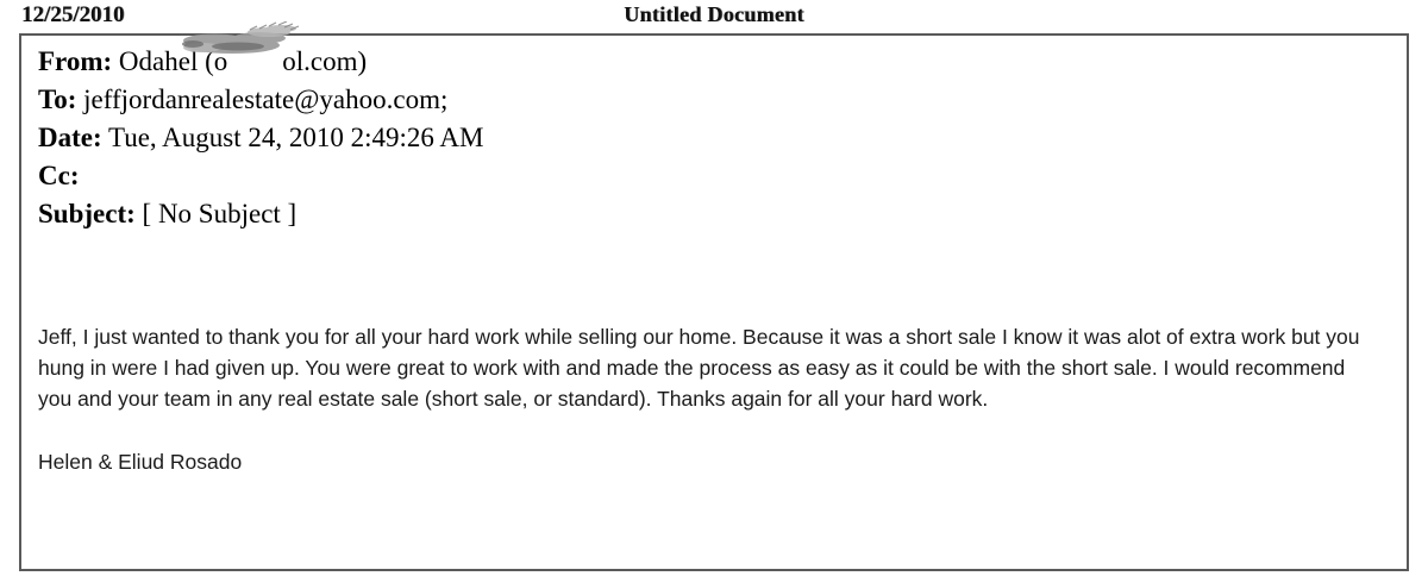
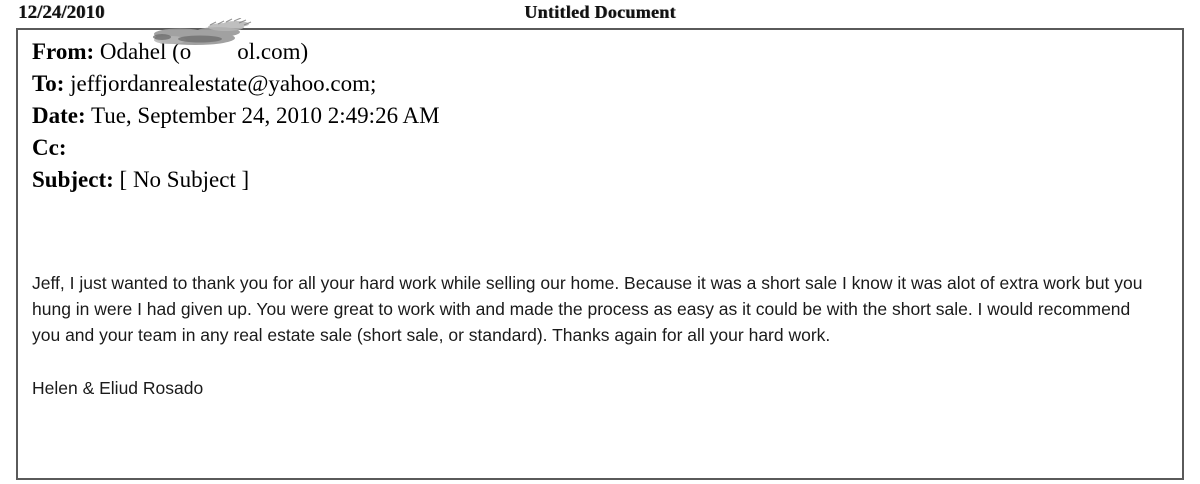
- 12/25/2010
+ 12/24/2010
  Untitled Document
  From: Odahel (o ol.com)
  To: jeffjordanrealestate@yahoo.com;
- Date: Tue, August 24, 2010 2:49:26 AM
+ Date: Tue, September 24, 2010 2:49:26 AM
  Cc:
  Subject: [ No Subject ]
  Jeff, I just wanted to thank you for all your hard work while selling our home. Because it was a short sale I know it was alot of extra work but you hung in were I had given up. You were great to work with and made the process as easy as it could be with the short sale. I would recommend you and your team in any real estate sale (short sale, or standard). Thanks again for all your hard work.
  Helen & Eliud Rosado
